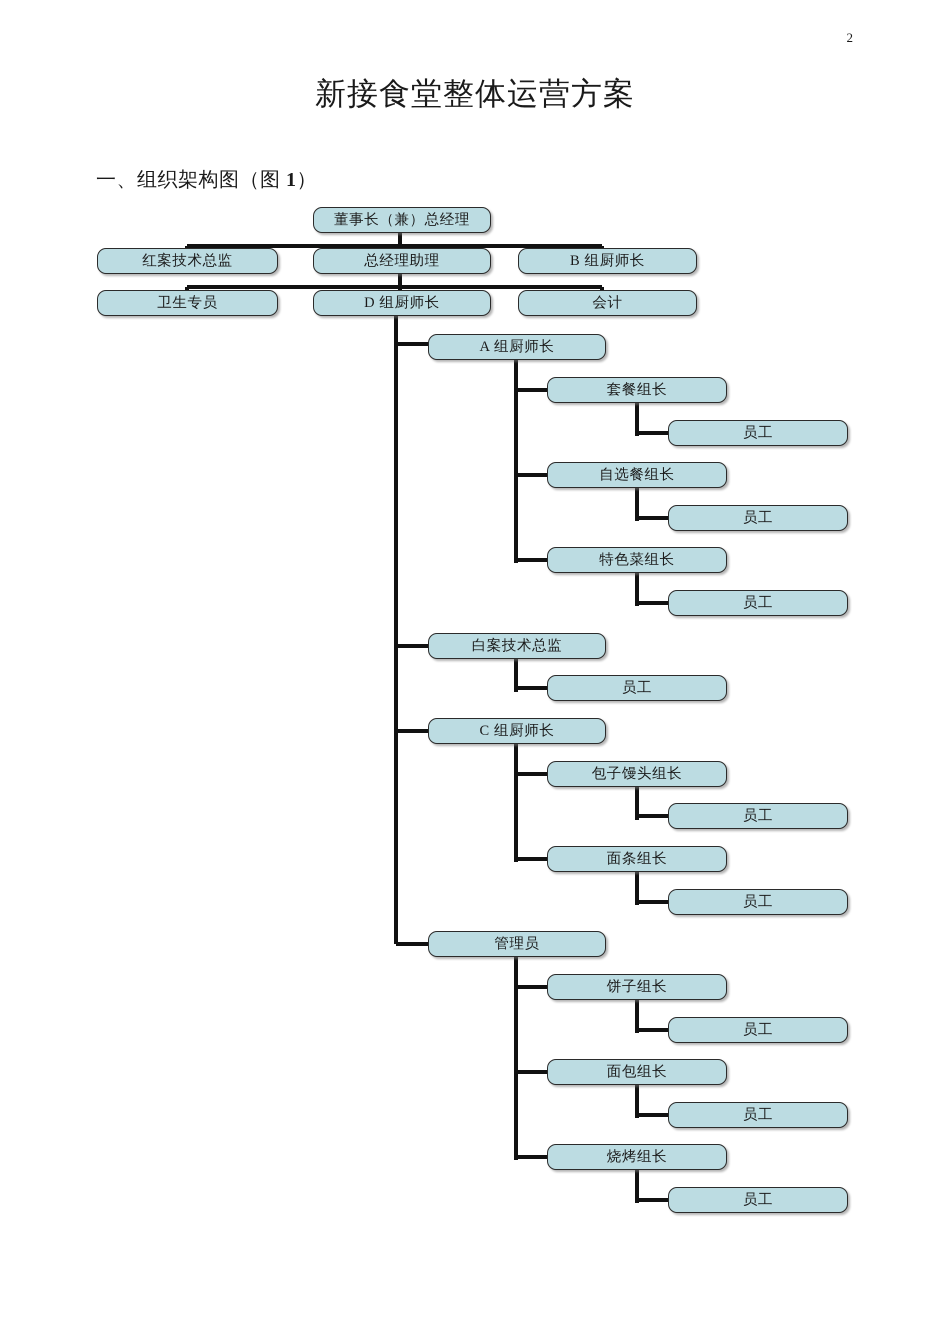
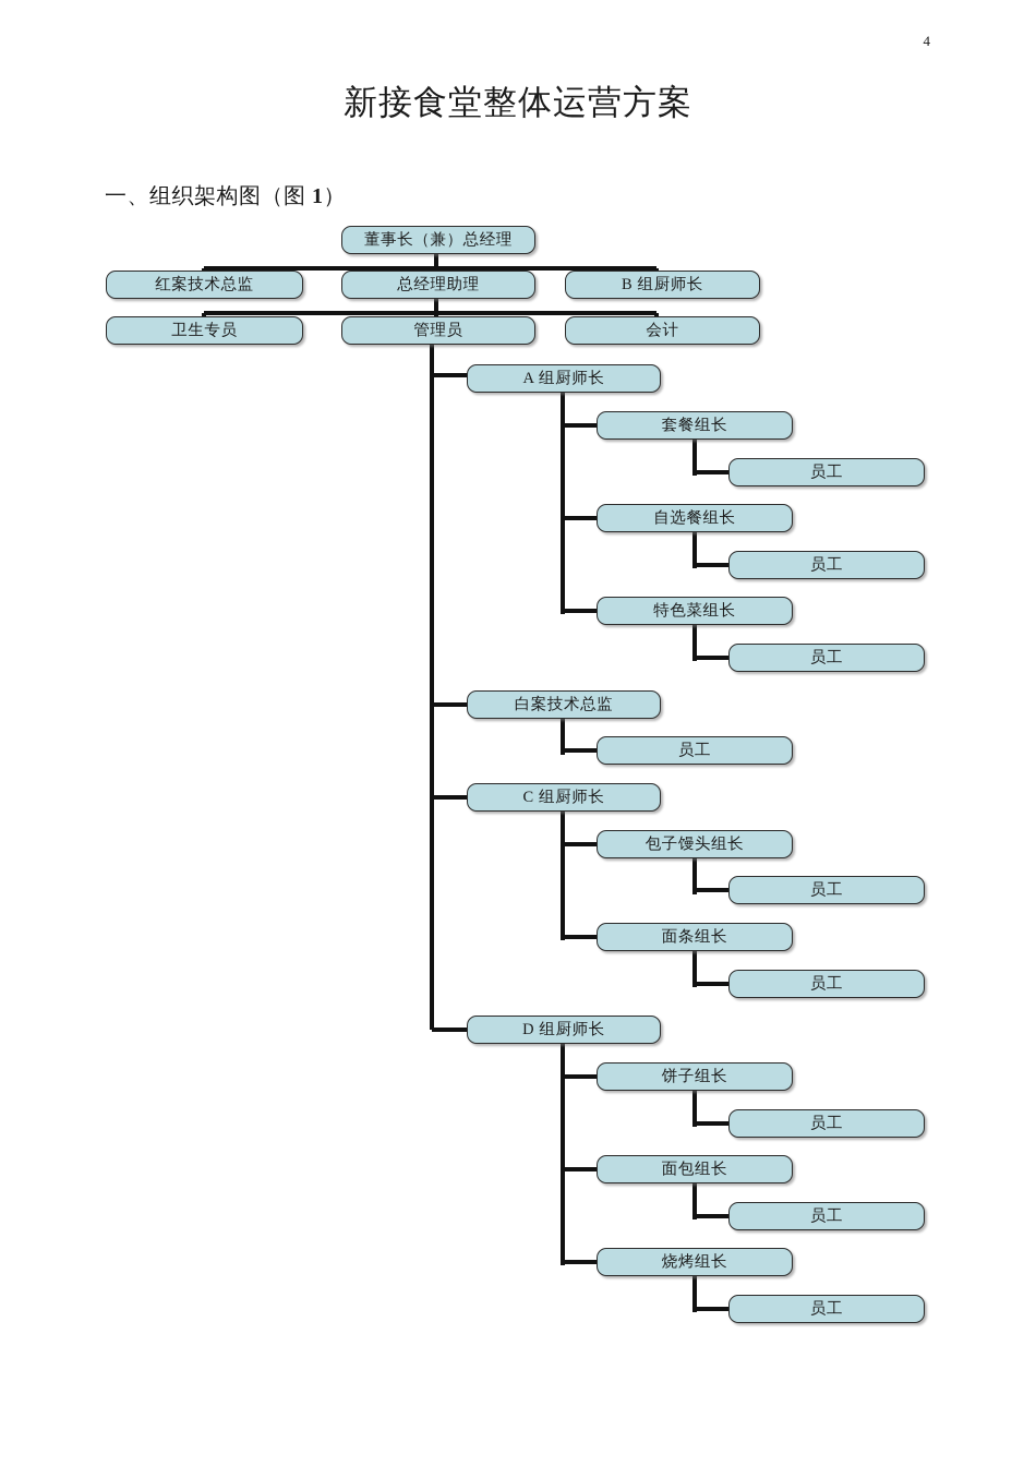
- 2
+ 4
  新接食堂整体运营方案
  一、组织架构图（图 1）
  董事长（兼）总经理
  红案技术总监
  总经理助理
  B 组厨师长
  卫生专员
- D 组厨师长
+ 管理员
  会计
  A 组厨师长
  套餐组长
  员工
  自选餐组长
  员工
  特色菜组长
  员工
  白案技术总监
  员工
  C 组厨师长
  包子馒头组长
  员工
  面条组长
  员工
- 管理员
+ D 组厨师长
  饼子组长
  员工
  面包组长
  员工
  烧烤组长
  员工
